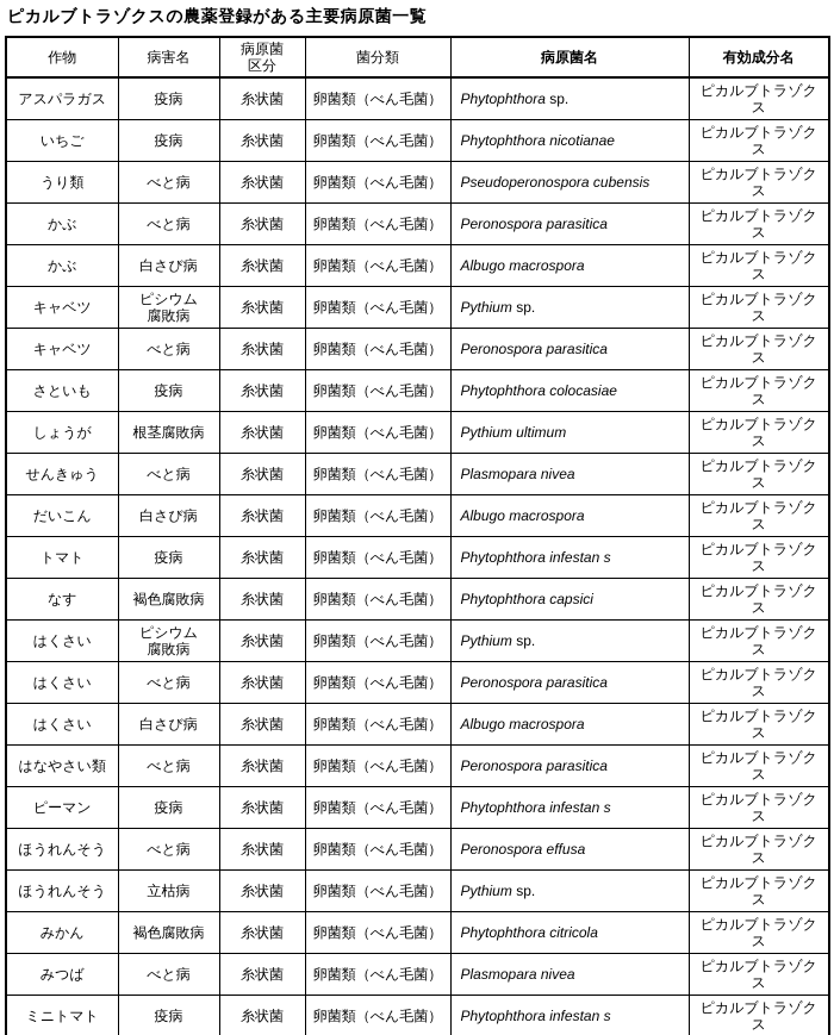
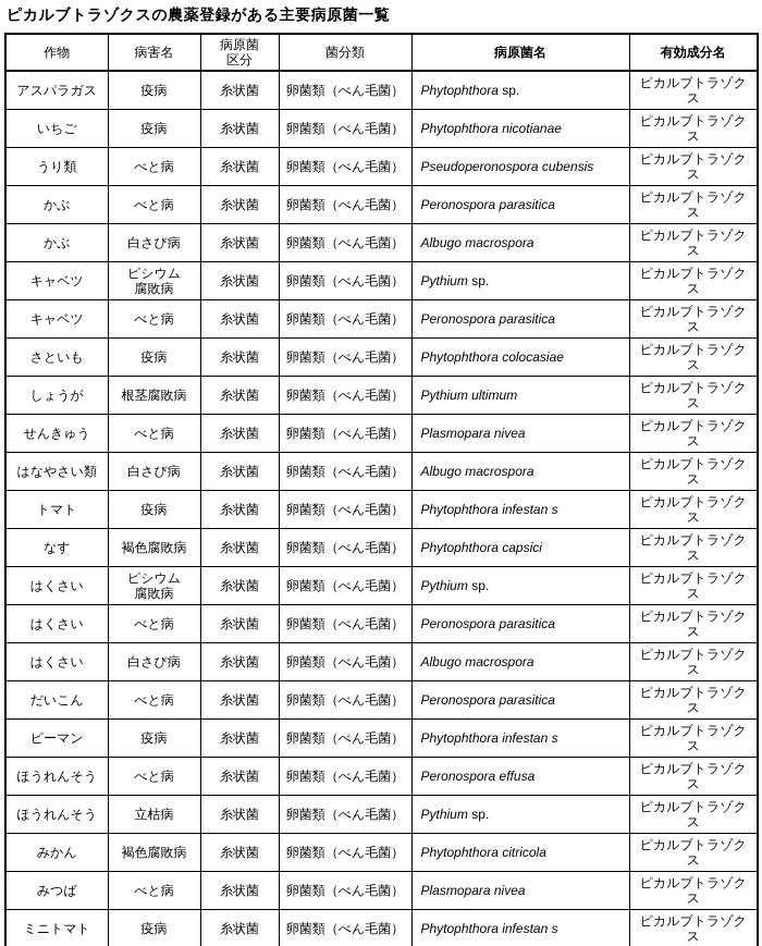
  ピカルブトラゾクスの農薬登録がある主要病原菌一覧
  作物	病害名	病原菌 区分	菌分類	病原菌名	有効成分名
  アスパラガス	疫病	糸状菌	卵菌類（べん毛菌）	Phytophthora sp.	ピカルブトラゾクス
  いちご	疫病	糸状菌	卵菌類（べん毛菌）	Phytophthora nicotianae	ピカルブトラゾクス
  うり類	べと病	糸状菌	卵菌類（べん毛菌）	Pseudoperonospora cubensis	ピカルブトラゾクス
  かぶ	べと病	糸状菌	卵菌類（べん毛菌）	Peronospora parasitica	ピカルブトラゾクス
  かぶ	白さび病	糸状菌	卵菌類（べん毛菌）	Albugo macrospora	ピカルブトラゾクス
  キャベツ	ピシウム 腐敗病	糸状菌	卵菌類（べん毛菌）	Pythium sp.	ピカルブトラゾクス
  キャベツ	べと病	糸状菌	卵菌類（べん毛菌）	Peronospora parasitica	ピカルブトラゾクス
  さといも	疫病	糸状菌	卵菌類（べん毛菌）	Phytophthora colocasiae	ピカルブトラゾクス
  しょうが	根茎腐敗病	糸状菌	卵菌類（べん毛菌）	Pythium ultimum	ピカルブトラゾクス
  せんきゅう	べと病	糸状菌	卵菌類（べん毛菌）	Plasmopara nivea	ピカルブトラゾクス
- だいこん	白さび病	糸状菌	卵菌類（べん毛菌）	Albugo macrospora	ピカルブトラゾクス
+ はなやさい類	白さび病	糸状菌	卵菌類（べん毛菌）	Albugo macrospora	ピカルブトラゾクス
  トマト	疫病	糸状菌	卵菌類（べん毛菌）	Phytophthora infestan s	ピカルブトラゾクス
  なす	褐色腐敗病	糸状菌	卵菌類（べん毛菌）	Phytophthora capsici	ピカルブトラゾクス
  はくさい	ピシウム 腐敗病	糸状菌	卵菌類（べん毛菌）	Pythium sp.	ピカルブトラゾクス
  はくさい	べと病	糸状菌	卵菌類（べん毛菌）	Peronospora parasitica	ピカルブトラゾクス
  はくさい	白さび病	糸状菌	卵菌類（べん毛菌）	Albugo macrospora	ピカルブトラゾクス
- はなやさい類	べと病	糸状菌	卵菌類（べん毛菌）	Peronospora parasitica	ピカルブトラゾクス
+ だいこん	べと病	糸状菌	卵菌類（べん毛菌）	Peronospora parasitica	ピカルブトラゾクス
  ピーマン	疫病	糸状菌	卵菌類（べん毛菌）	Phytophthora infestan s	ピカルブトラゾクス
  ほうれんそう	べと病	糸状菌	卵菌類（べん毛菌）	Peronospora effusa	ピカルブトラゾクス
  ほうれんそう	立枯病	糸状菌	卵菌類（べん毛菌）	Pythium sp.	ピカルブトラゾクス
  みかん	褐色腐敗病	糸状菌	卵菌類（べん毛菌）	Phytophthora citricola	ピカルブトラゾクス
  みつば	べと病	糸状菌	卵菌類（べん毛菌）	Plasmopara nivea	ピカルブトラゾクス
  ミニトマト	疫病	糸状菌	卵菌類（べん毛菌）	Phytophthora infestan s	ピカルブトラゾクス
